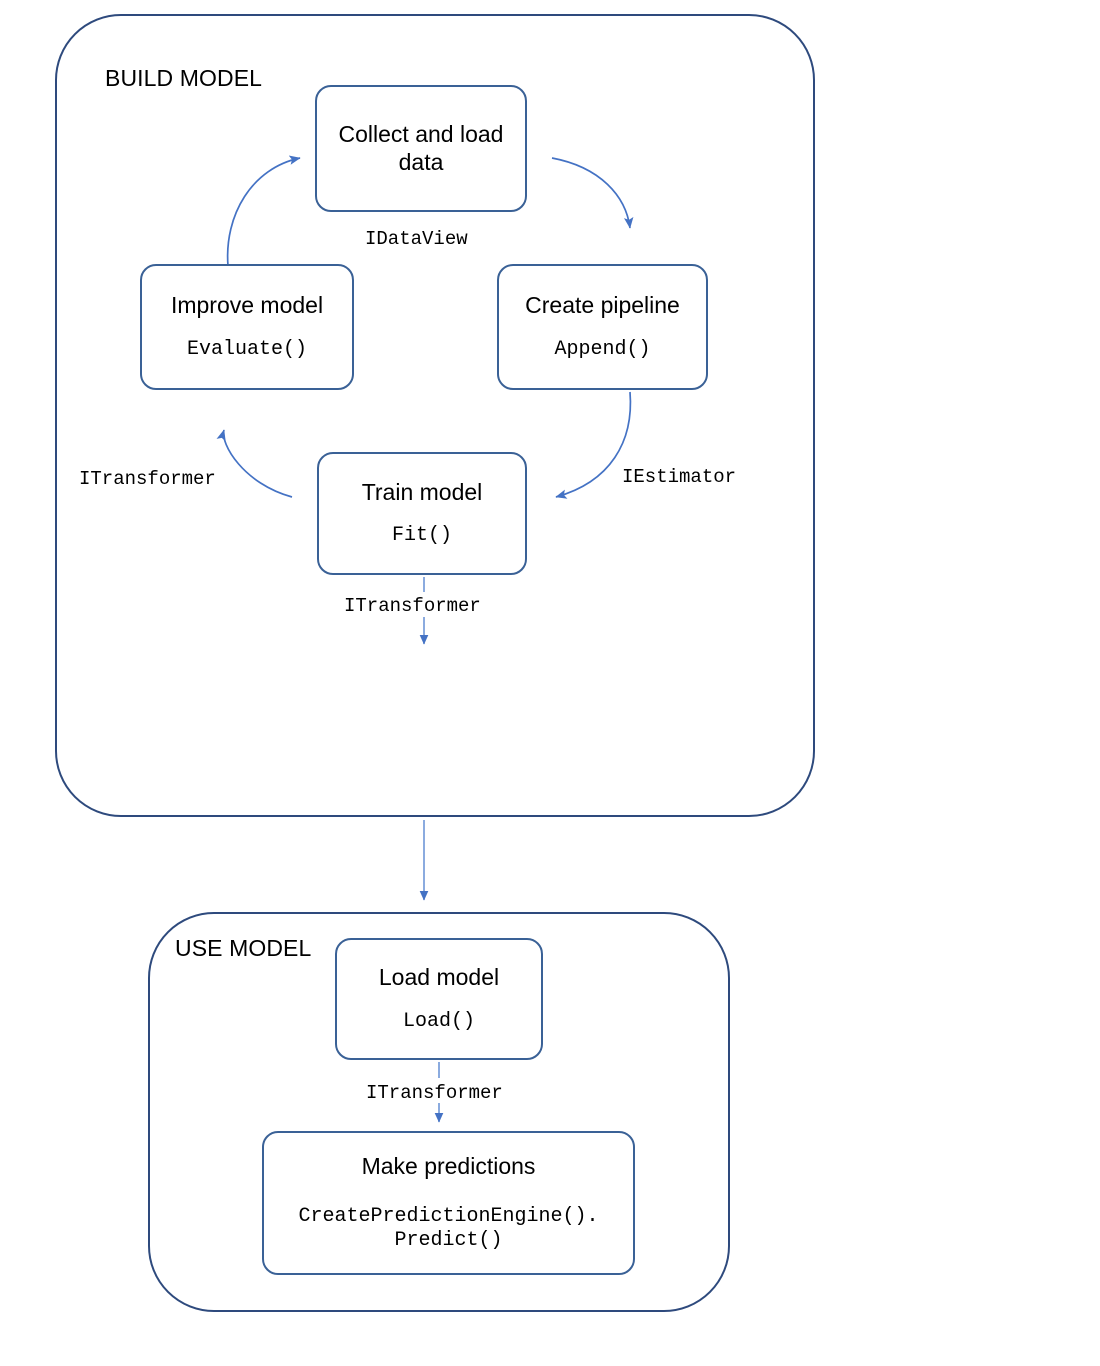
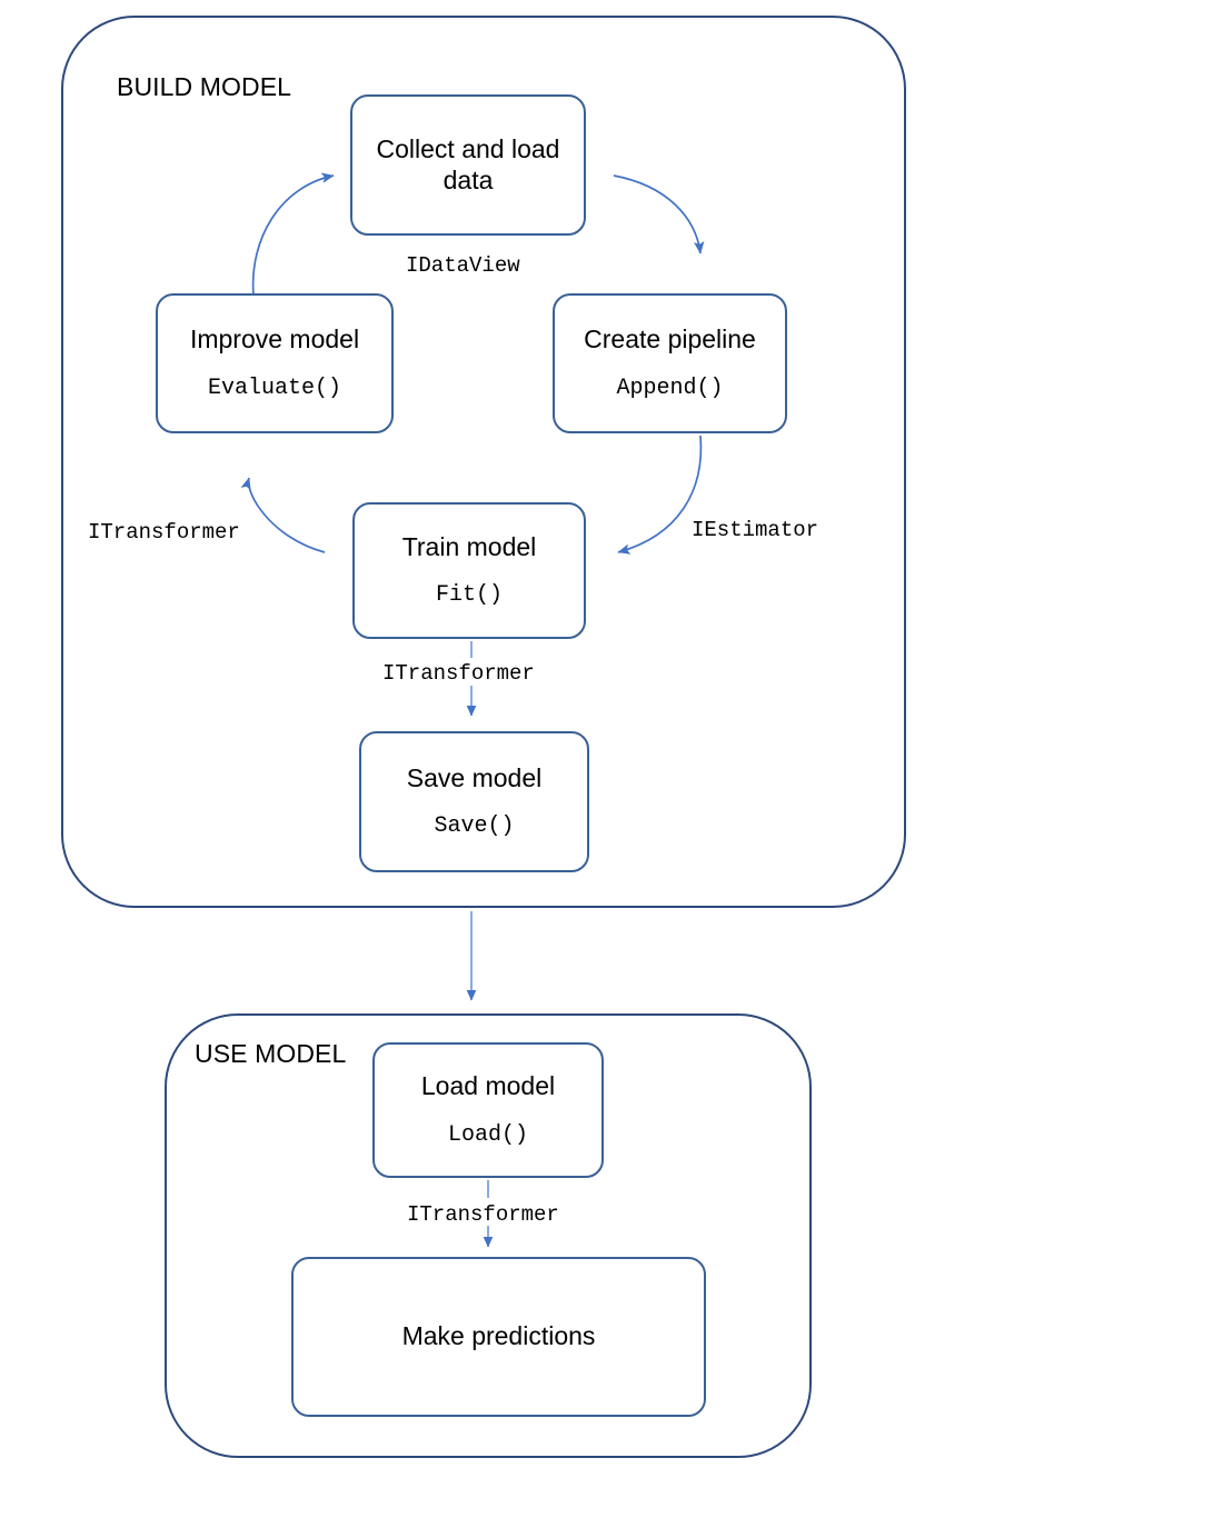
  BUILD MODEL
  USE MODEL
  Collect and load data
  Improve model
  Evaluate()
  Create pipeline
  Append()
  Train model
  Fit()
+ Save model
+ Save()
  Load model
  Load()
  Make predictions
- CreatePredictionEngine().
- Predict()
  IDataView
  IEstimator
  ITransformer
  ITransformer
  ITransformer
